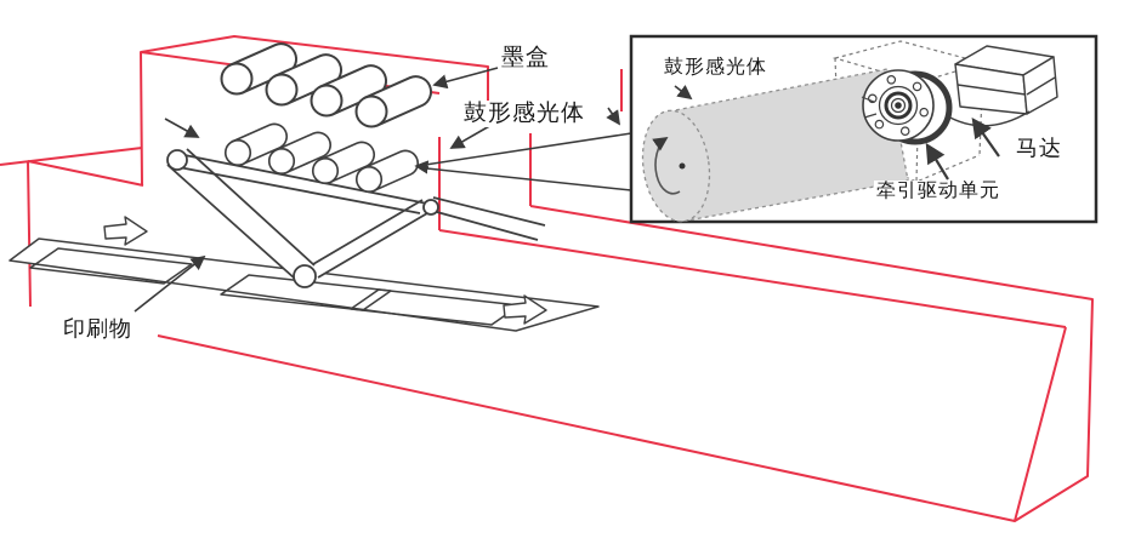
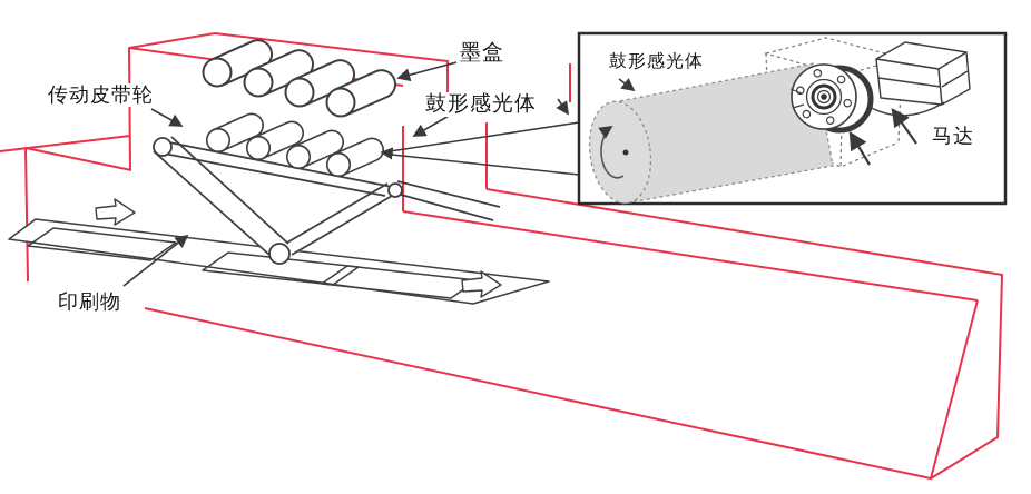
  墨盒
+ 传动皮带轮
  鼓形感光体
  印刷物
  鼓形感光体
  马达
- 牵引驱动单元
